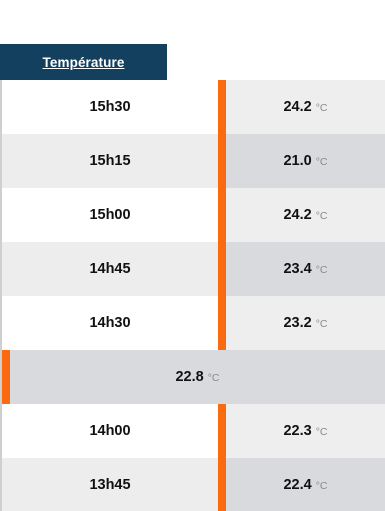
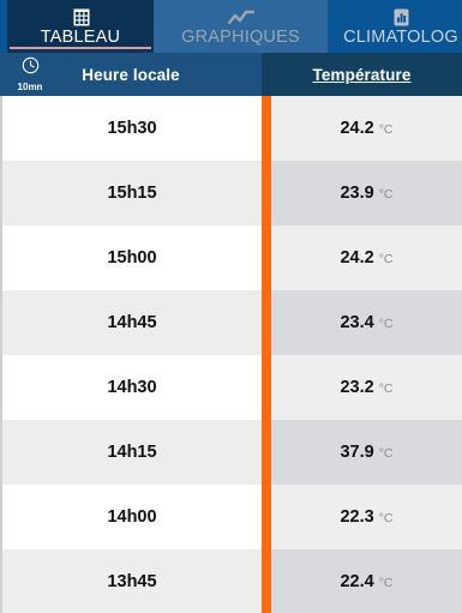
+ TABLEAU
+ GRAPHIQUES
+ CLIMATOLOG
+ 10mn
+ Heure locale
  Température
  15h30
  24.2
  °C
  15h15
- 21.0
+ 23.9
  °C
  15h00
  24.2
  °C
  14h45
  23.4
  °C
  14h30
  23.2
  °C
+ 14h15
- 22.8
+ 37.9
  °C
  14h00
  22.3
  °C
  13h45
  22.4
  °C
